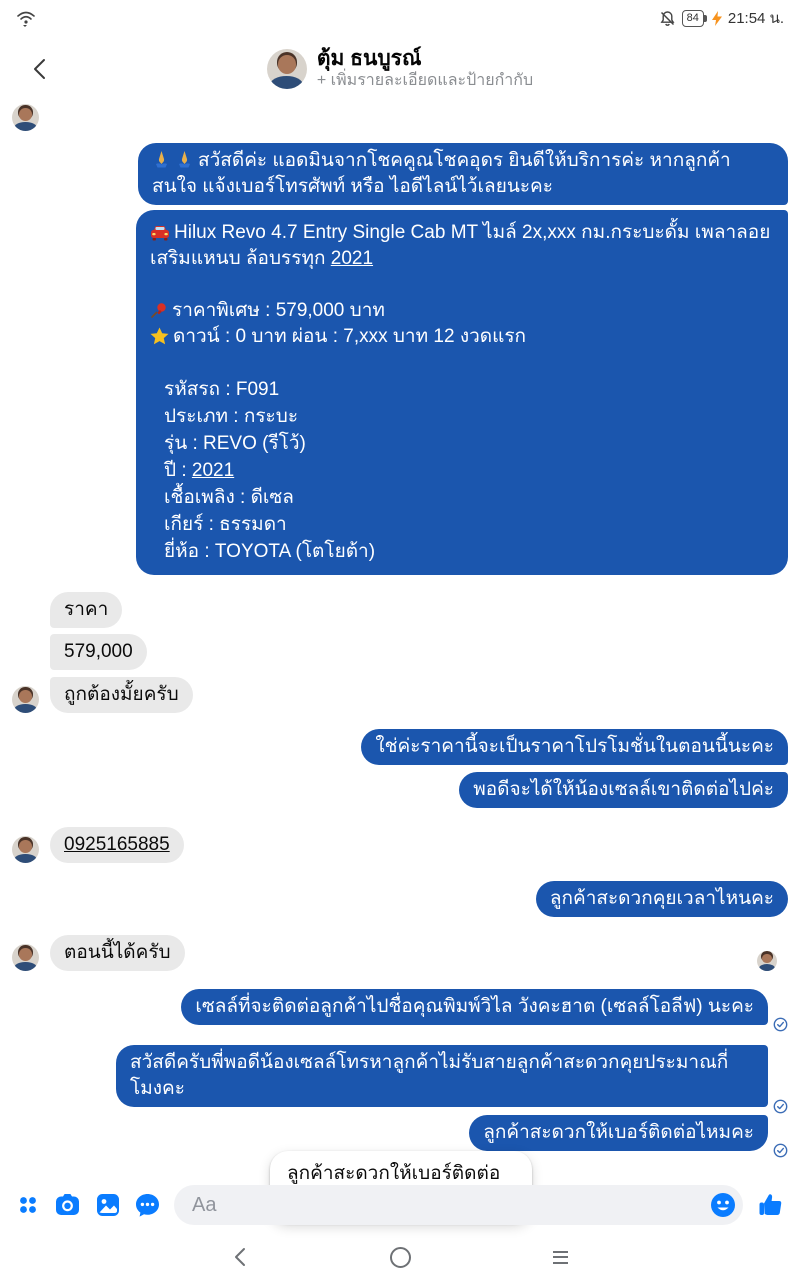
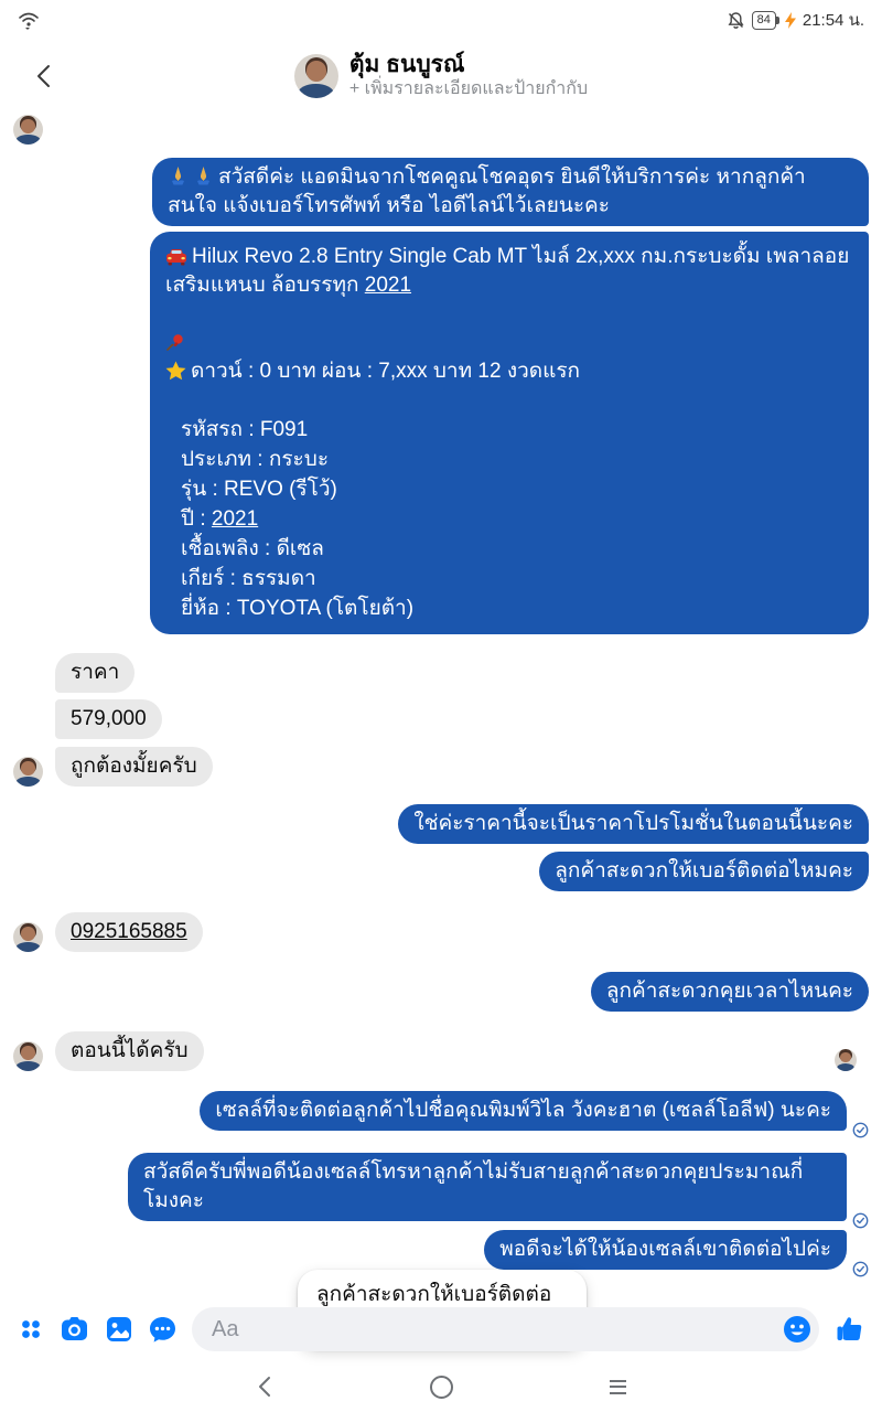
  84
  21:54 น.
  ตุ้ม ธนบูรณ์
  + เพิ่มรายละเอียดและป้ายกำกับ
  สวัสดีค่ะ แอดมินจากโชคคูณโชคอุดร ยินดีให้บริการค่ะ หากลูกค้าสนใจ แจ้งเบอร์โทรศัพท์ หรือ ไอดีไลน์ไว้เลยนะคะ
- Hilux Revo 4.7 Entry Single Cab MT ไมล์ 2x,xxx กม.กระบะดั้ม เพลาลอย เสริมแหนบ ล้อบรรทุก 2021
+ Hilux Revo 2.8 Entry Single Cab MT ไมล์ 2x,xxx กม.กระบะดั้ม เพลาลอย เสริมแหนบ ล้อบรรทุก 2021
- ราคาพิเศษ : 579,000 บาท
  ดาวน์ : 0 บาท ผ่อน : 7,xxx บาท 12 งวดแรก
  รหัสรถ : F091
  ประเภท : กระบะ
  รุ่น : REVO (รีโว้)
  ปี : 2021
  เชื้อเพลิง : ดีเซล
  เกียร์ : ธรรมดา
  ยี่ห้อ : TOYOTA (โตโยต้า)
  ราคา
  579,000
  ถูกต้องมั้ยครับ
  ใช่ค่ะราคานี้จะเป็นราคาโปรโมชั่นในตอนนี้นะคะ
- พอดีจะได้ให้น้องเซลล์เขาติดต่อไปค่ะ
+ ลูกค้าสะดวกให้เบอร์ติดต่อไหมคะ
  0925165885
  ลูกค้าสะดวกคุยเวลาไหนคะ
  ตอนนี้ได้ครับ
  เซลล์ที่จะติดต่อลูกค้าไปชื่อคุณพิมพ์วิไล วังคะฮาต (เซลล์โอลีฟ) นะคะ
  สวัสดีครับพี่พอดีน้องเซลล์โทรหาลูกค้าไม่รับสายลูกค้าสะดวกคุยประมาณกี่โมงคะ
- ลูกค้าสะดวกให้เบอร์ติดต่อไหมคะ
+ พอดีจะได้ให้น้องเซลล์เขาติดต่อไปค่ะ
  ลูกค้าสะดวกให้เบอร์ติดต่อ
  Aa
